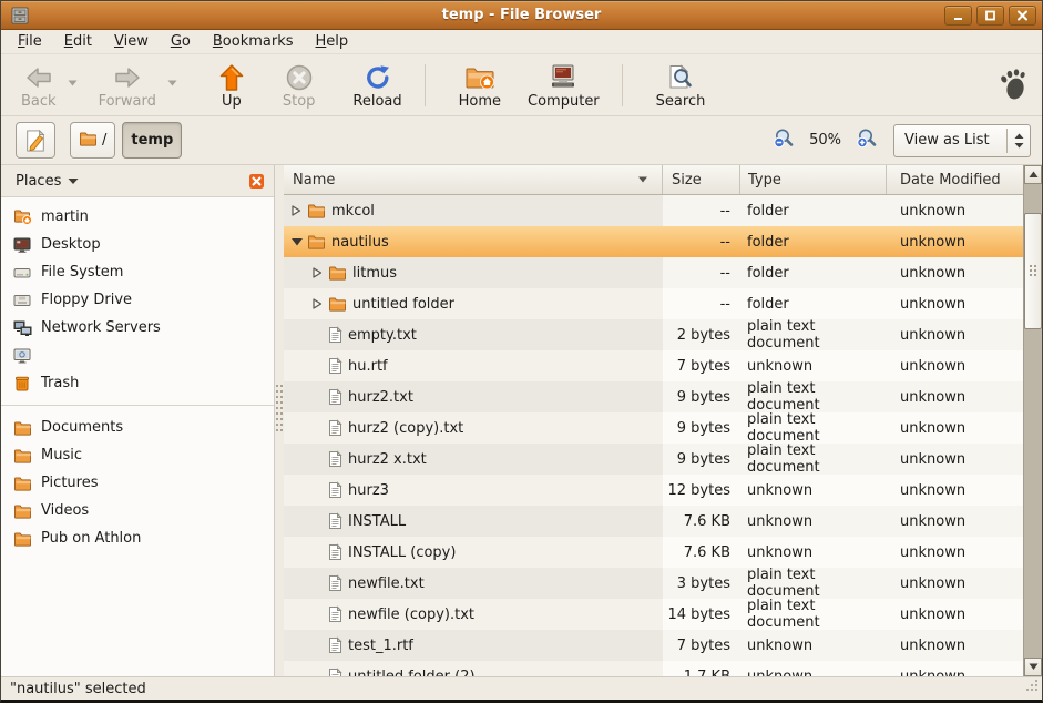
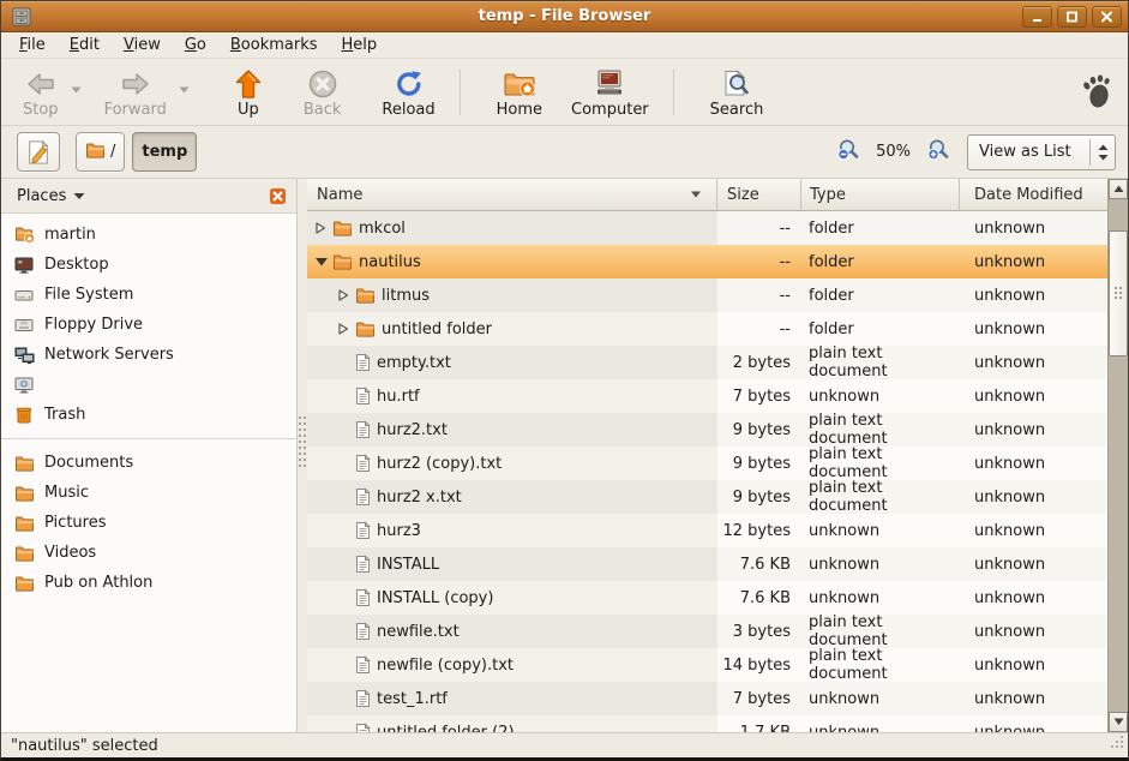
  temp - File Browser
  File
  Edit
  View
  Go
  Bookmarks
  Help
- Back
+ Stop
  Forward
  Up
- Stop
+ Back
  Reload
  Home
  Computer
  Search
  /
  temp
  50%
  View as List
  Places
  martin
  Desktop
  File System
  Floppy Drive
  Network Servers
  Trash
  Documents
  Music
  Pictures
  Videos
  Pub on Athlon
  Name
  Size
  Type
  Date Modified
  mkcol
  --
  folder
  unknown
  nautilus
  --
  folder
  unknown
  litmus
  --
  folder
  unknown
  untitled folder
  --
  folder
  unknown
  empty.txt
  2 bytes
  plain text document
  unknown
  hu.rtf
  7 bytes
  unknown
  unknown
  hurz2.txt
  9 bytes
  plain text document
  unknown
  hurz2 (copy).txt
  9 bytes
  plain text document
  unknown
  hurz2 x.txt
  9 bytes
  plain text document
  unknown
  hurz3
  12 bytes
  unknown
  unknown
  INSTALL
  7.6 KB
  unknown
  unknown
  INSTALL (copy)
  7.6 KB
  unknown
  unknown
  newfile.txt
  3 bytes
  plain text document
  unknown
  newfile (copy).txt
  14 bytes
  plain text document
  unknown
  test_1.rtf
  7 bytes
  unknown
  unknown
  "nautilus" selected
